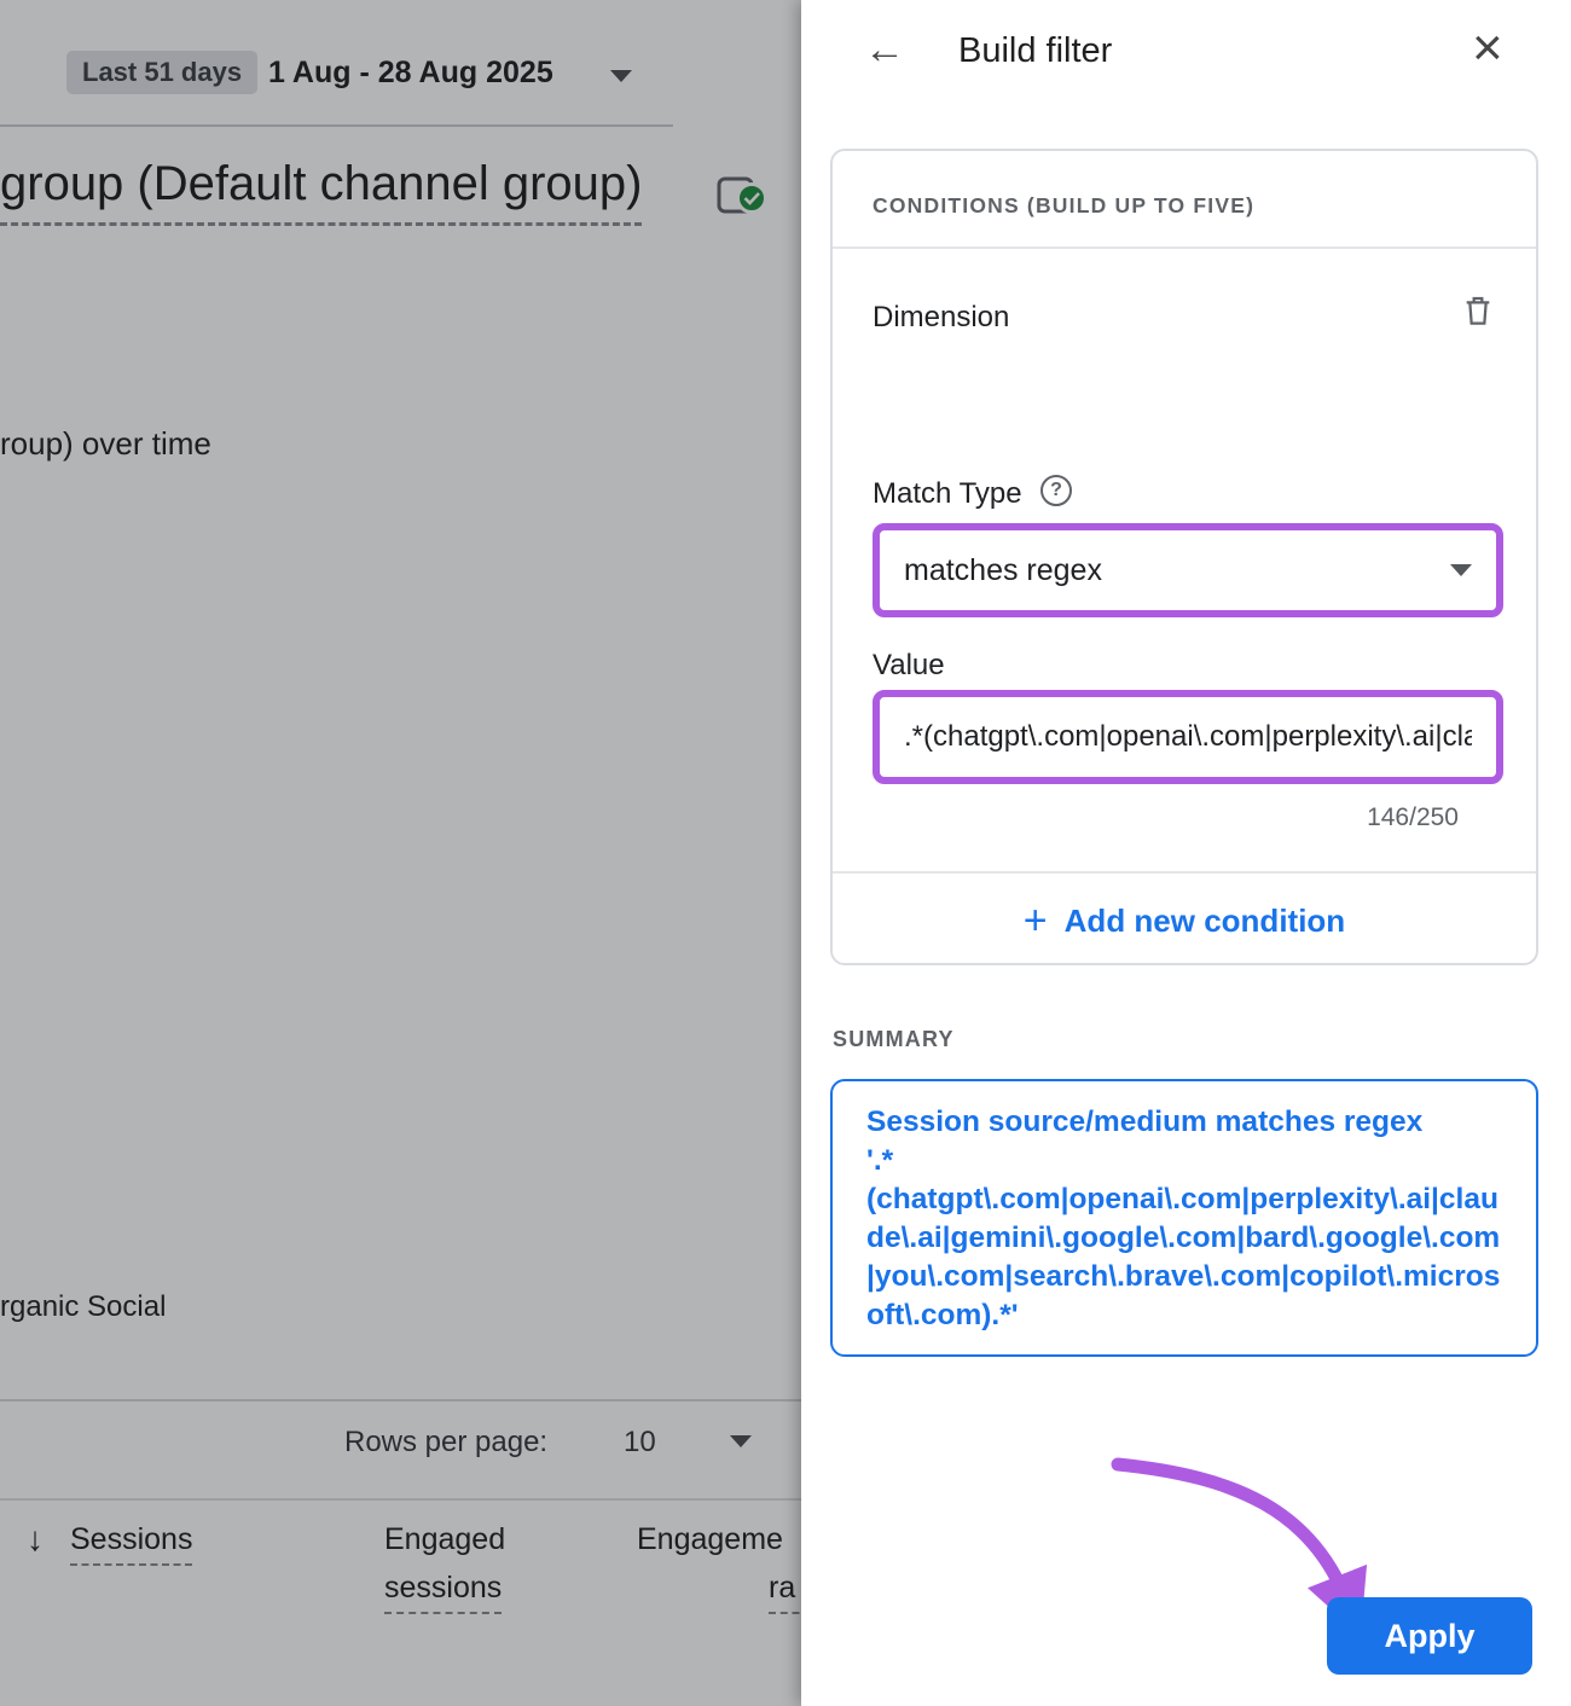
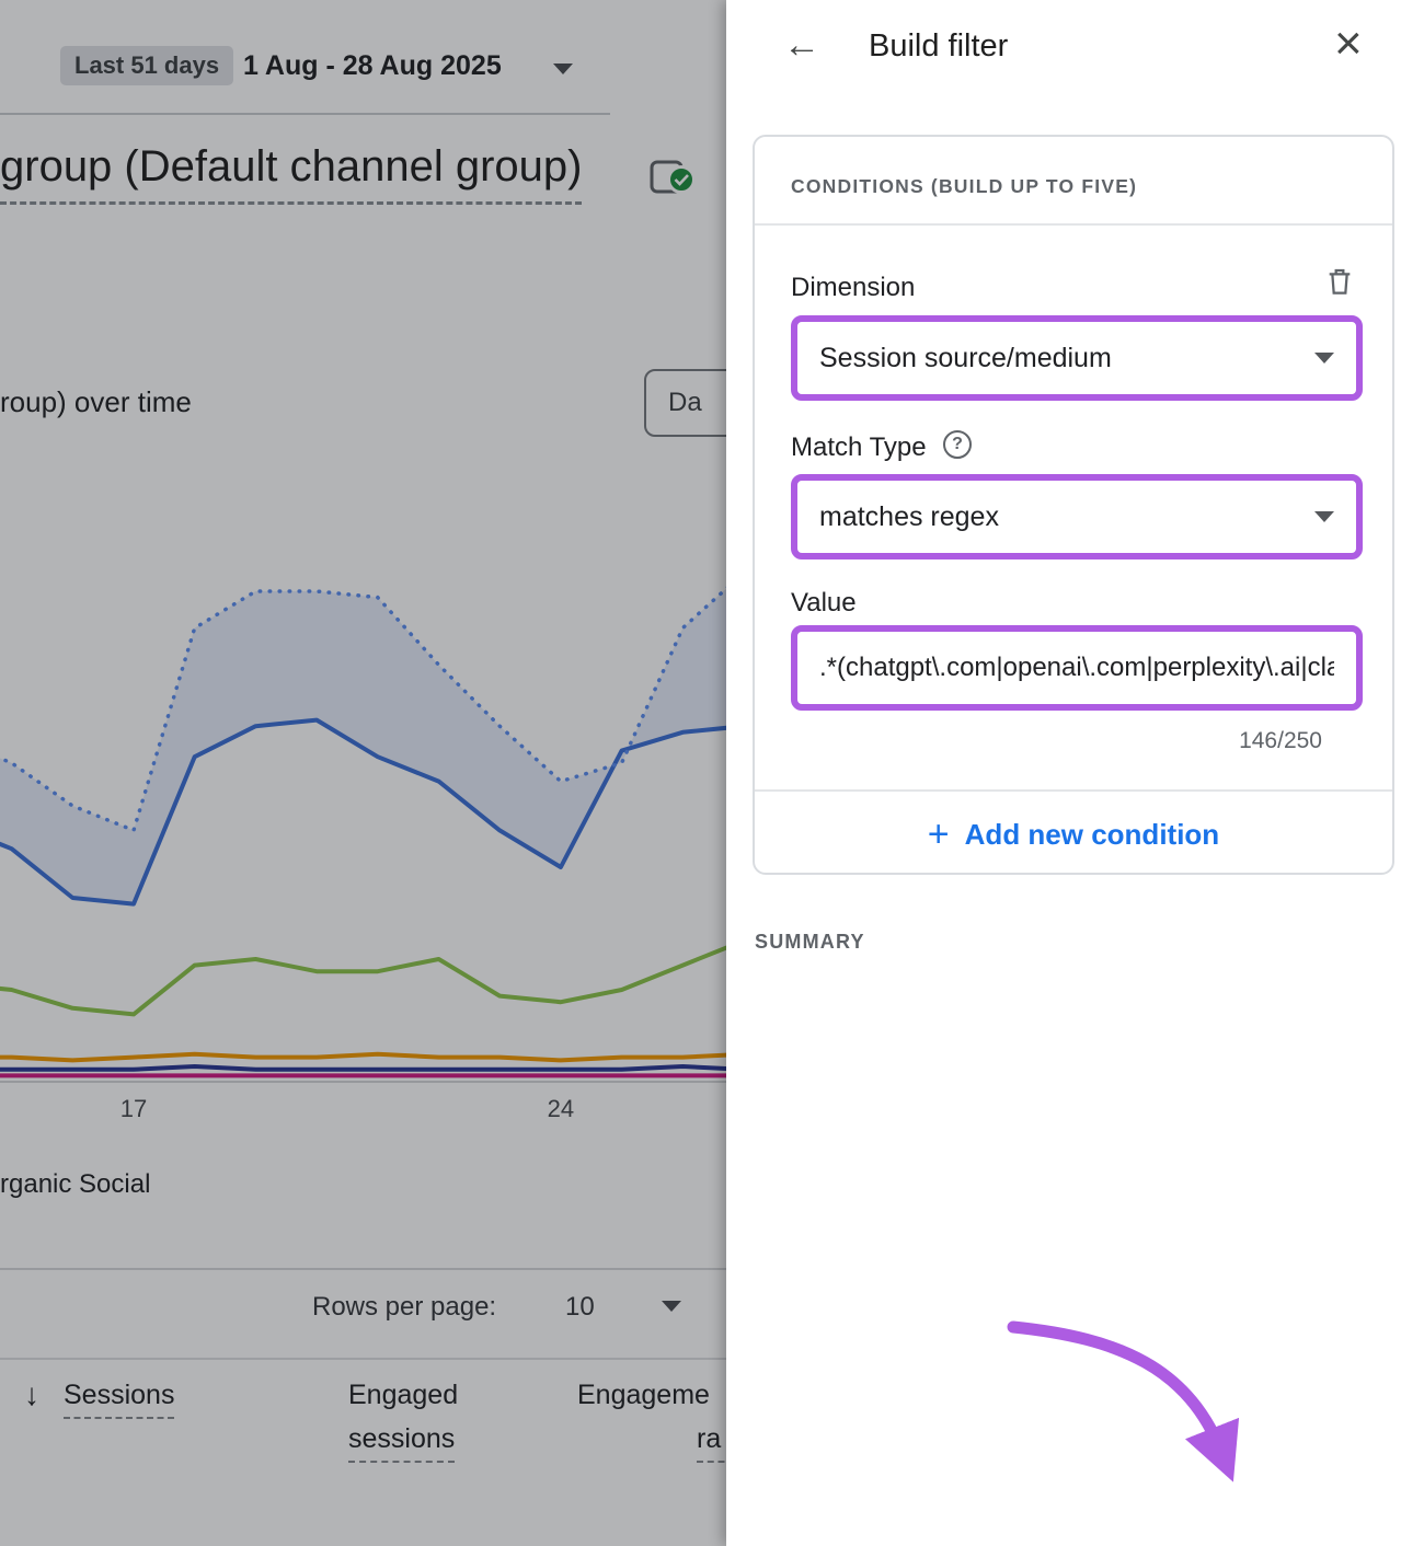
  Last 51 days
  1 Aug - 28 Aug 2025
  group (Default channel group)
  roup) over time
+ Da
+ 17
+ 24
  rganic Social
  Rows per page:
  10
  ↓
  Sessions
  Engaged
  sessions
  Engageme
  ra
  ←
  Build filter
  ×
  CONDITIONS (BUILD UP TO FIVE)
  Dimension
+ Session source/medium
  Match Type
  ?
  matches regex
  Value
  146/250
  +
  Add new condition
  SUMMARY
- Session source/medium matches regex
- '.*
- (chatgpt\.com|openai\.com|perplexity\.ai|claude\.ai|gemini\.google\.com|bard\.google\.com|you\.com|search\.brave\.com|copilot\.microsoft\.com).*'
- Apply
